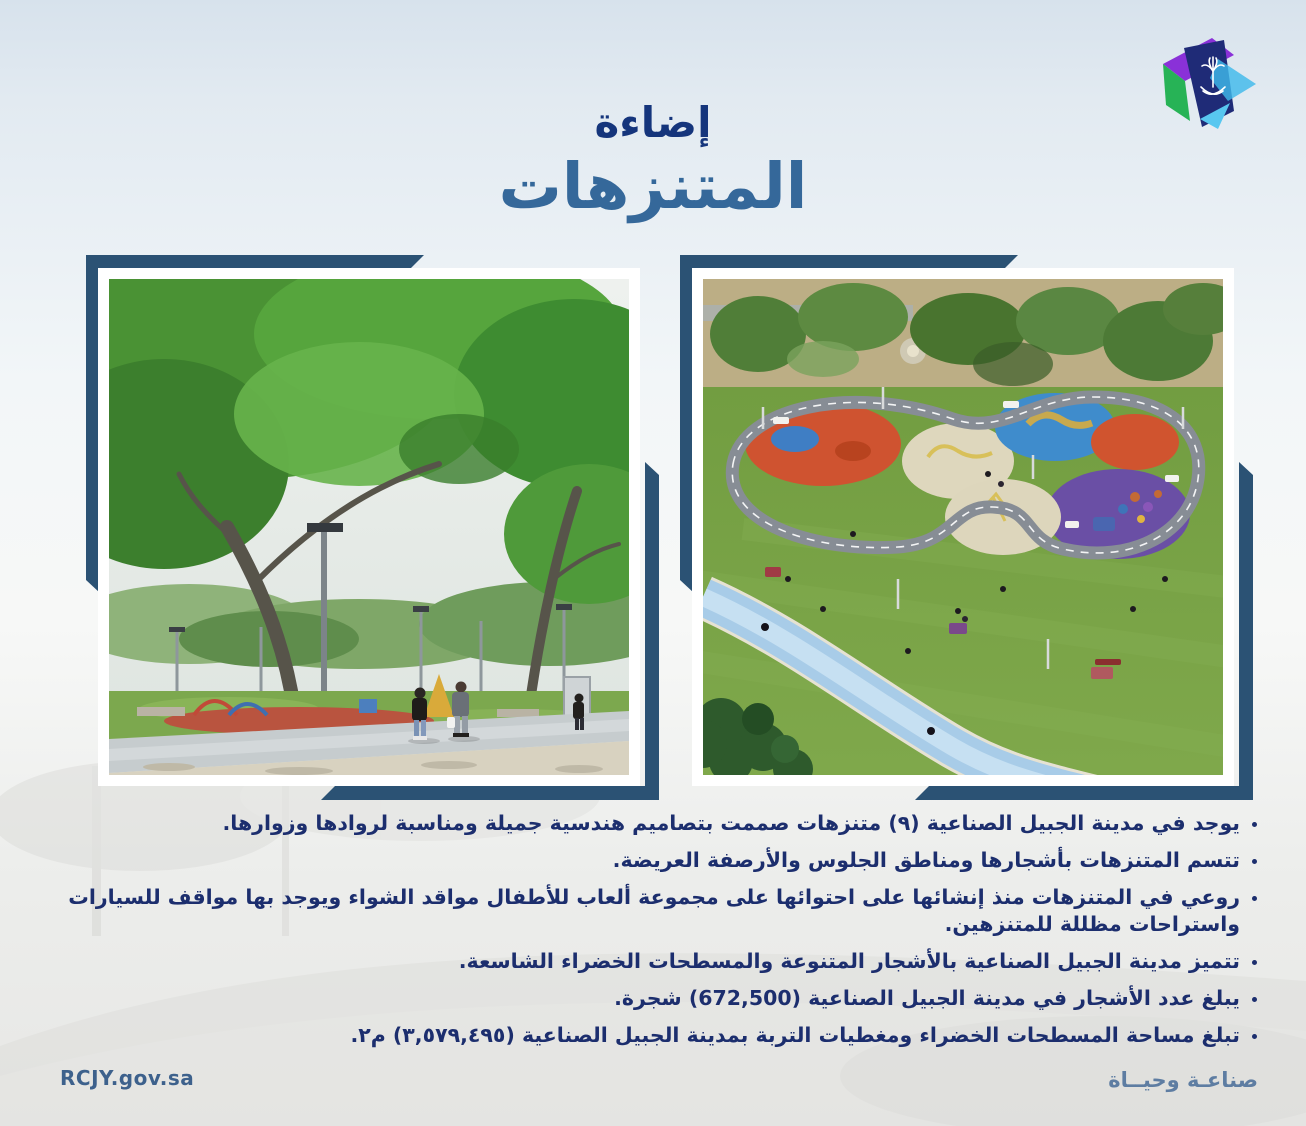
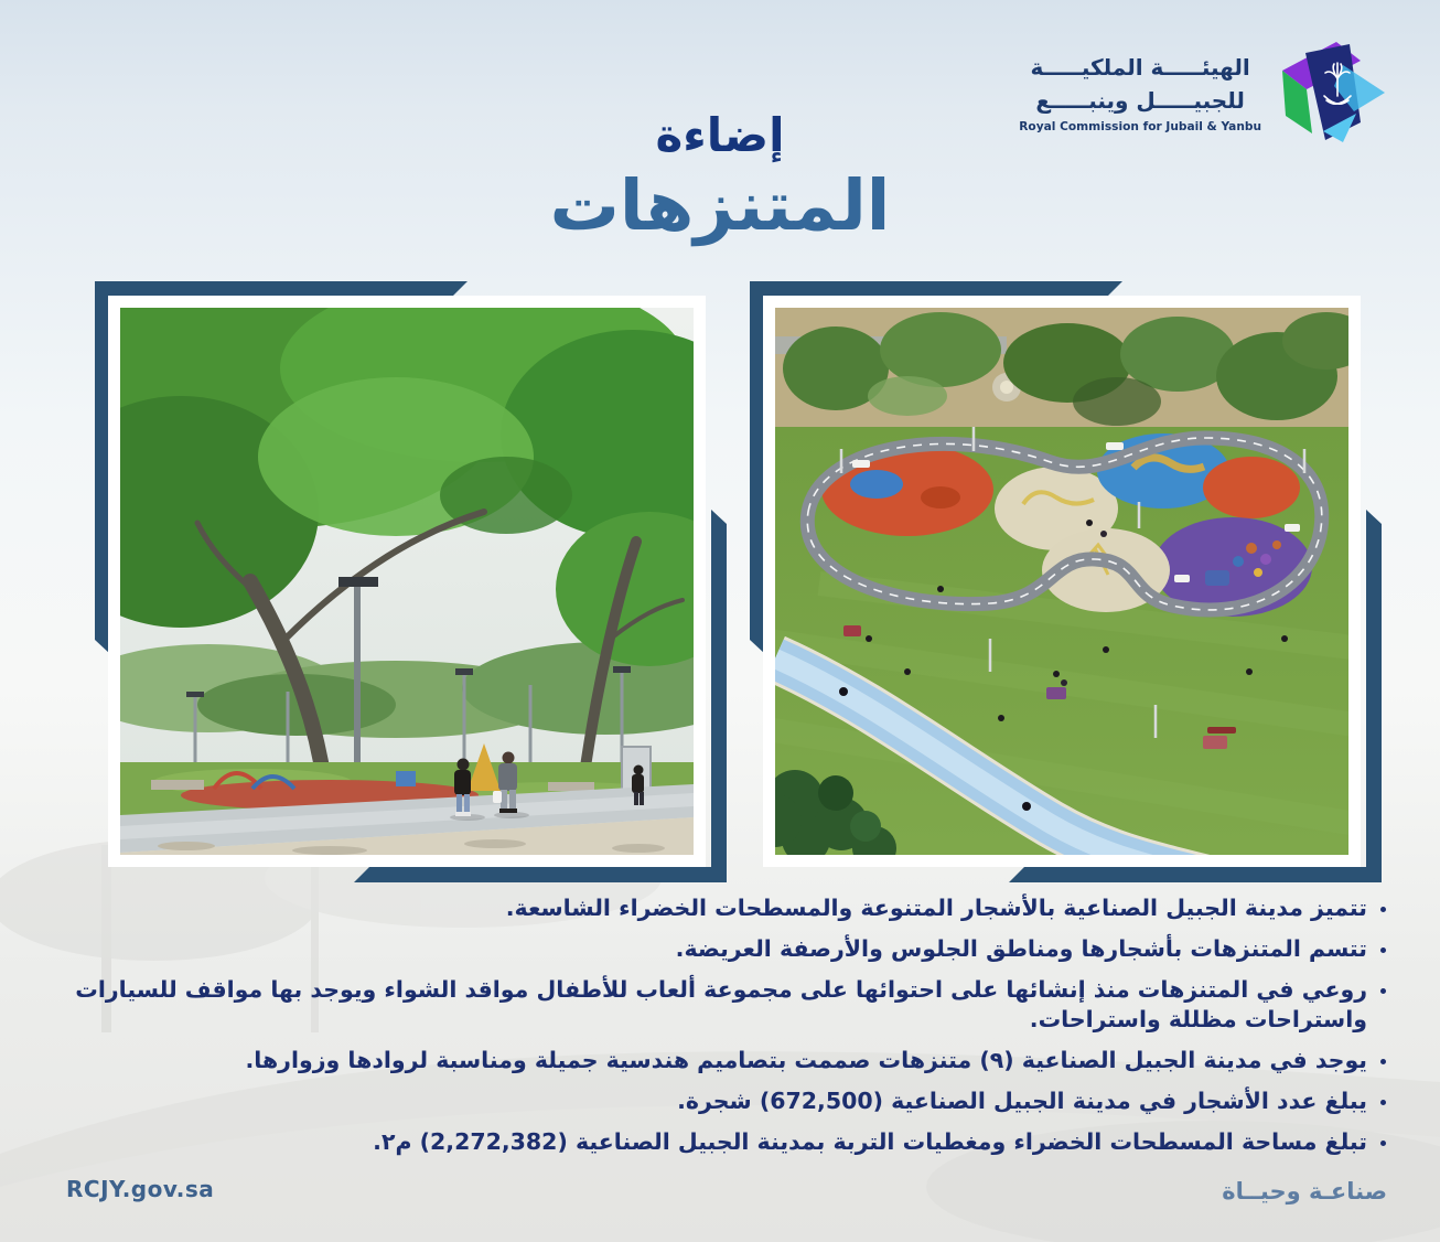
+ الهيئـــــة الملكيـــــة
+ للجبيـــــل وينبـــــع
+ Royal Commission for Jubail & Yanbu
  إضاءة
  المتنزهات
- يوجد في مدينة الجبيل الصناعية (٩) متنزهات صممت بتصاميم هندسية جميلة ومناسبة لروادها وزوارها.
+ تتميز مدينة الجبيل الصناعية بالأشجار المتنوعة والمسطحات الخضراء الشاسعة.
  تتسم المتنزهات بأشجارها ومناطق الجلوس والأرصفة العريضة.
- روعي في المتنزهات منذ إنشائها على احتوائها على مجموعة ألعاب للأطفال مواقد الشواء ويوجد بها مواقف للسيارات واستراحات مظللة للمتنزهين.
+ روعي في المتنزهات منذ إنشائها على احتوائها على مجموعة ألعاب للأطفال مواقد الشواء ويوجد بها مواقف للسيارات واستراحات مظللة واستراحات.
- تتميز مدينة الجبيل الصناعية بالأشجار المتنوعة والمسطحات الخضراء الشاسعة.
+ يوجد في مدينة الجبيل الصناعية (٩) متنزهات صممت بتصاميم هندسية جميلة ومناسبة لروادها وزوارها.
  يبلغ عدد الأشجار في مدينة الجبيل الصناعية (672,500) شجرة.
- تبلغ مساحة المسطحات الخضراء ومغطيات التربة بمدينة الجبيل الصناعية (٣,٥٧٩,٤٩٥) م٢.
+ تبلغ مساحة المسطحات الخضراء ومغطيات التربة بمدينة الجبيل الصناعية (2,272,382) م٢.
  RCJY.gov.sa
  صناعـة وحيــاة
